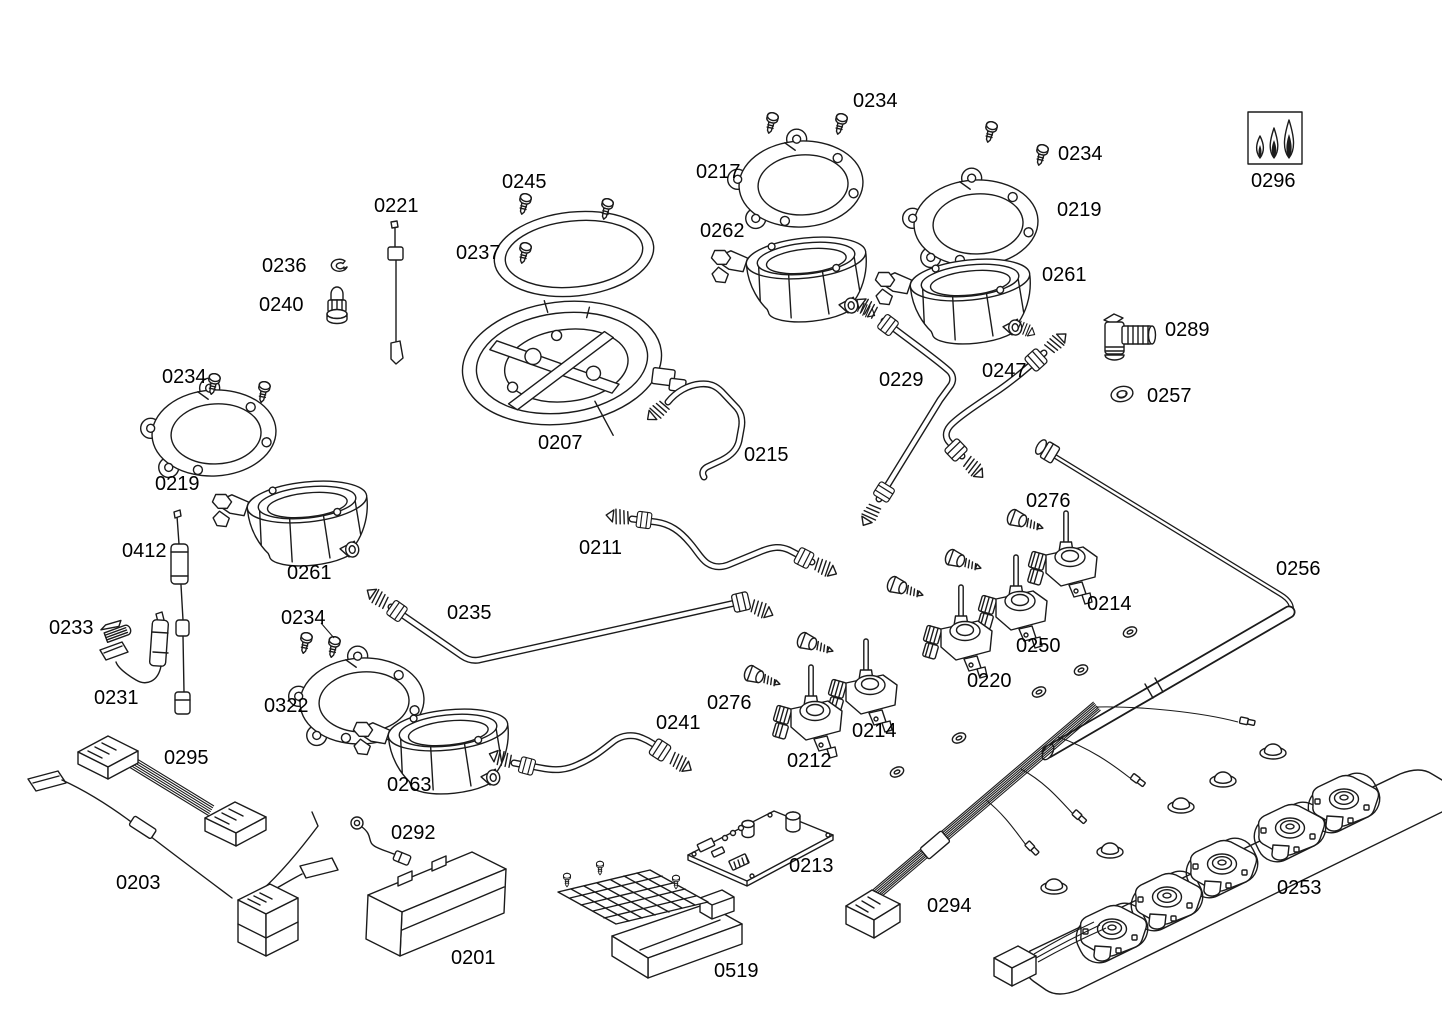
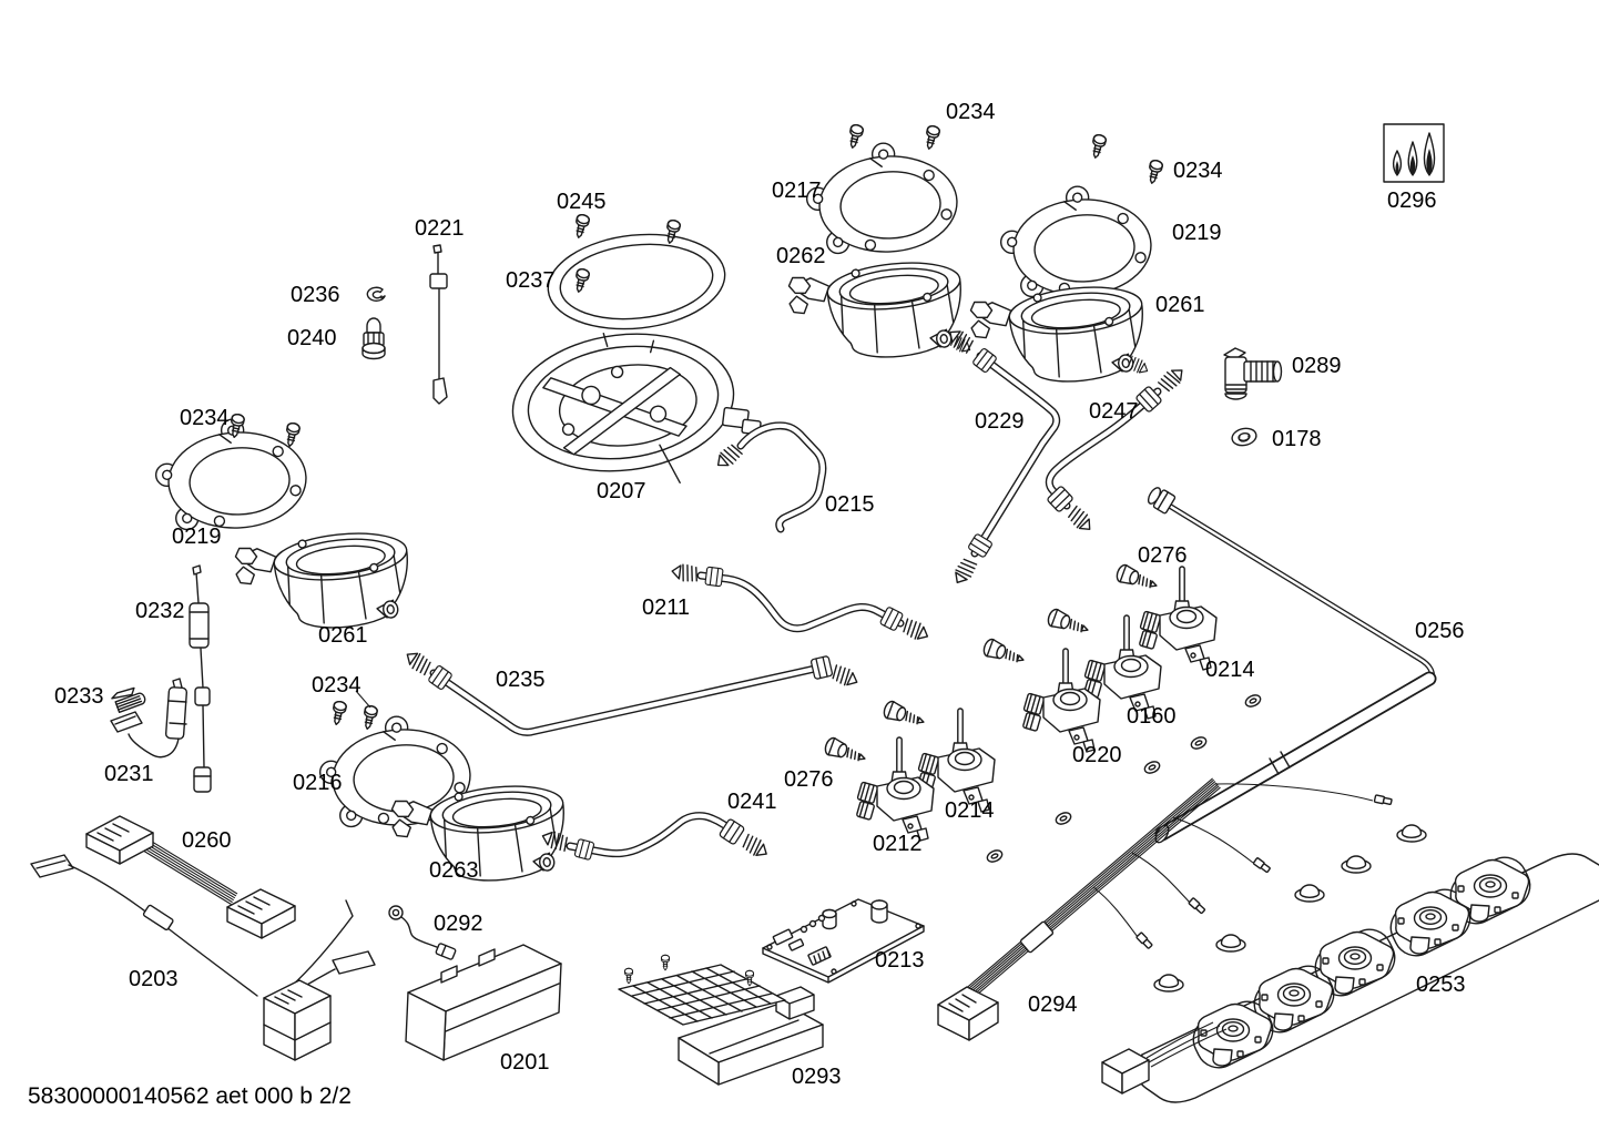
  0234
  0217
  0234
  0219
  0262
  0261
  0296
  0245
  0221
  0237
  0236
  0240
  0289
- 0257
+ 0178
  0229
  0247
  0234
  0219
  0207
  0215
- 0412
+ 0232
  0261
  0211
  0233
  0234
  0235
  0276
  0256
  0214
- 0250
+ 0160
  0231
- 0322
+ 0216
  0220
  0241
  0276
  0214
  0212
- 0295
+ 0260
  0263
  0203
  0292
  0213
  0294
  0253
  0201
- 0519
+ 0293
+ 58300000140562 aet 000 b 2/2
